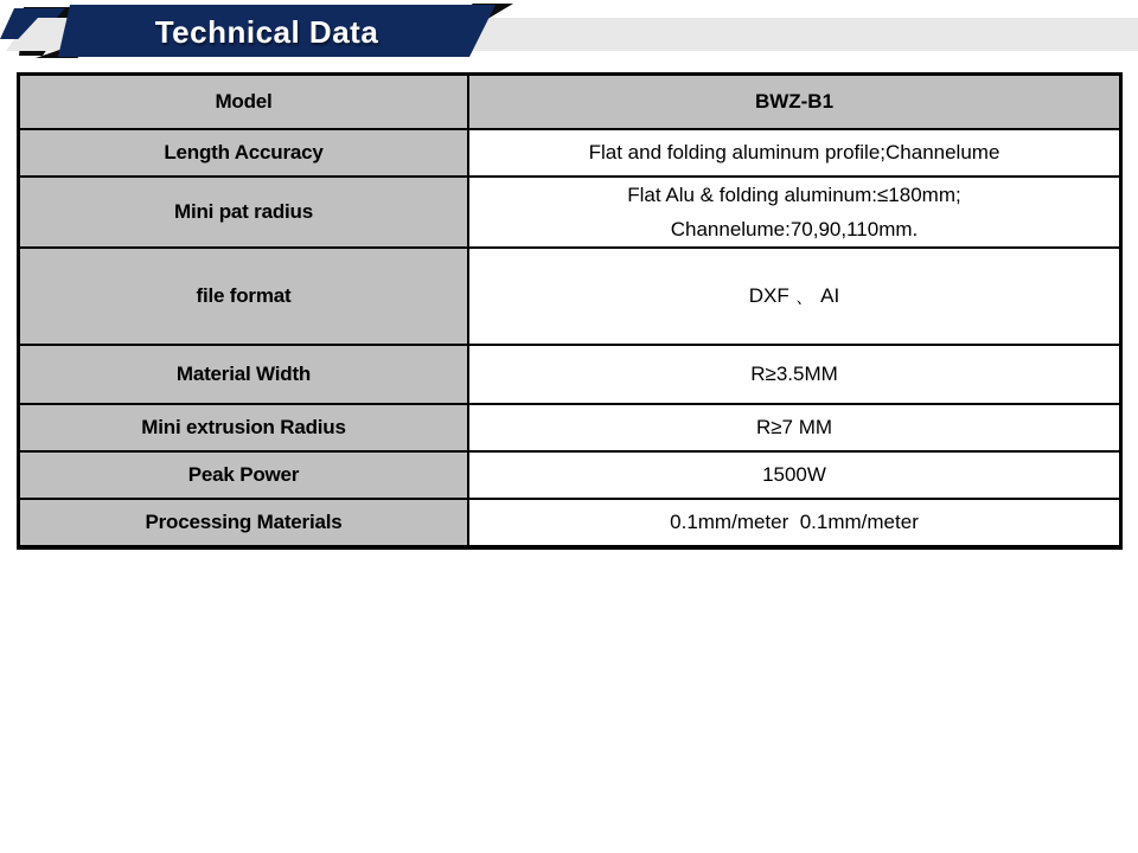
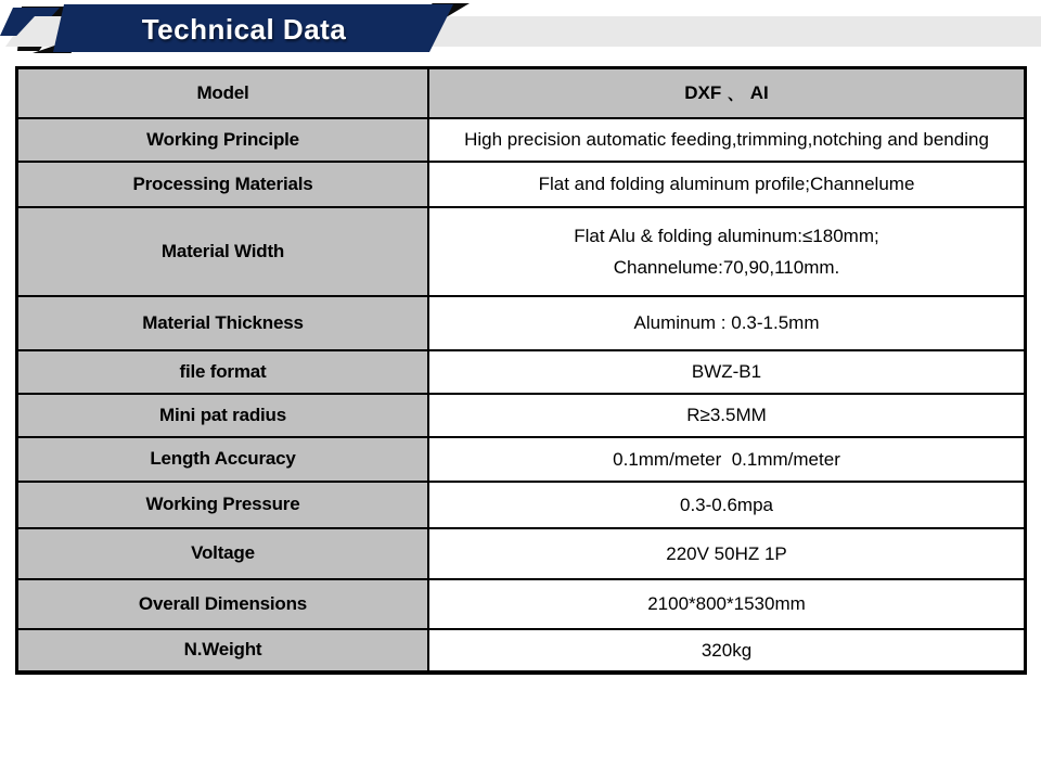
  Technical Data
- Model	BWZ-B1
+ Model	DXF 、 AI
+ Working Principle	High precision automatic feeding,trimming,notching and bending
- Length Accuracy	Flat and folding aluminum profile;Channelume
+ Processing Materials	Flat and folding aluminum profile;Channelume
- Mini pat radius	Flat Alu & folding aluminum:≤180mm;Channelume:70,90,110mm.
+ Material Width	Flat Alu & folding aluminum:≤180mm;Channelume:70,90,110mm.
+ Material Thickness	Aluminum : 0.3-1.5mm
- file format	DXF 、 AI
+ file format	BWZ-B1
- Material Width	R≥3.5MM
+ Mini pat radius	R≥3.5MM
- Mini extrusion Radius	R≥7 MM
- Peak Power	1500W
- Processing Materials	0.1mm/meter 0.1mm/meter
+ Length Accuracy	0.1mm/meter 0.1mm/meter
+ Working Pressure	0.3-0.6mpa
+ Voltage	220V 50HZ 1P
+ Overall Dimensions	2100*800*1530mm
+ N.Weight	320kg
